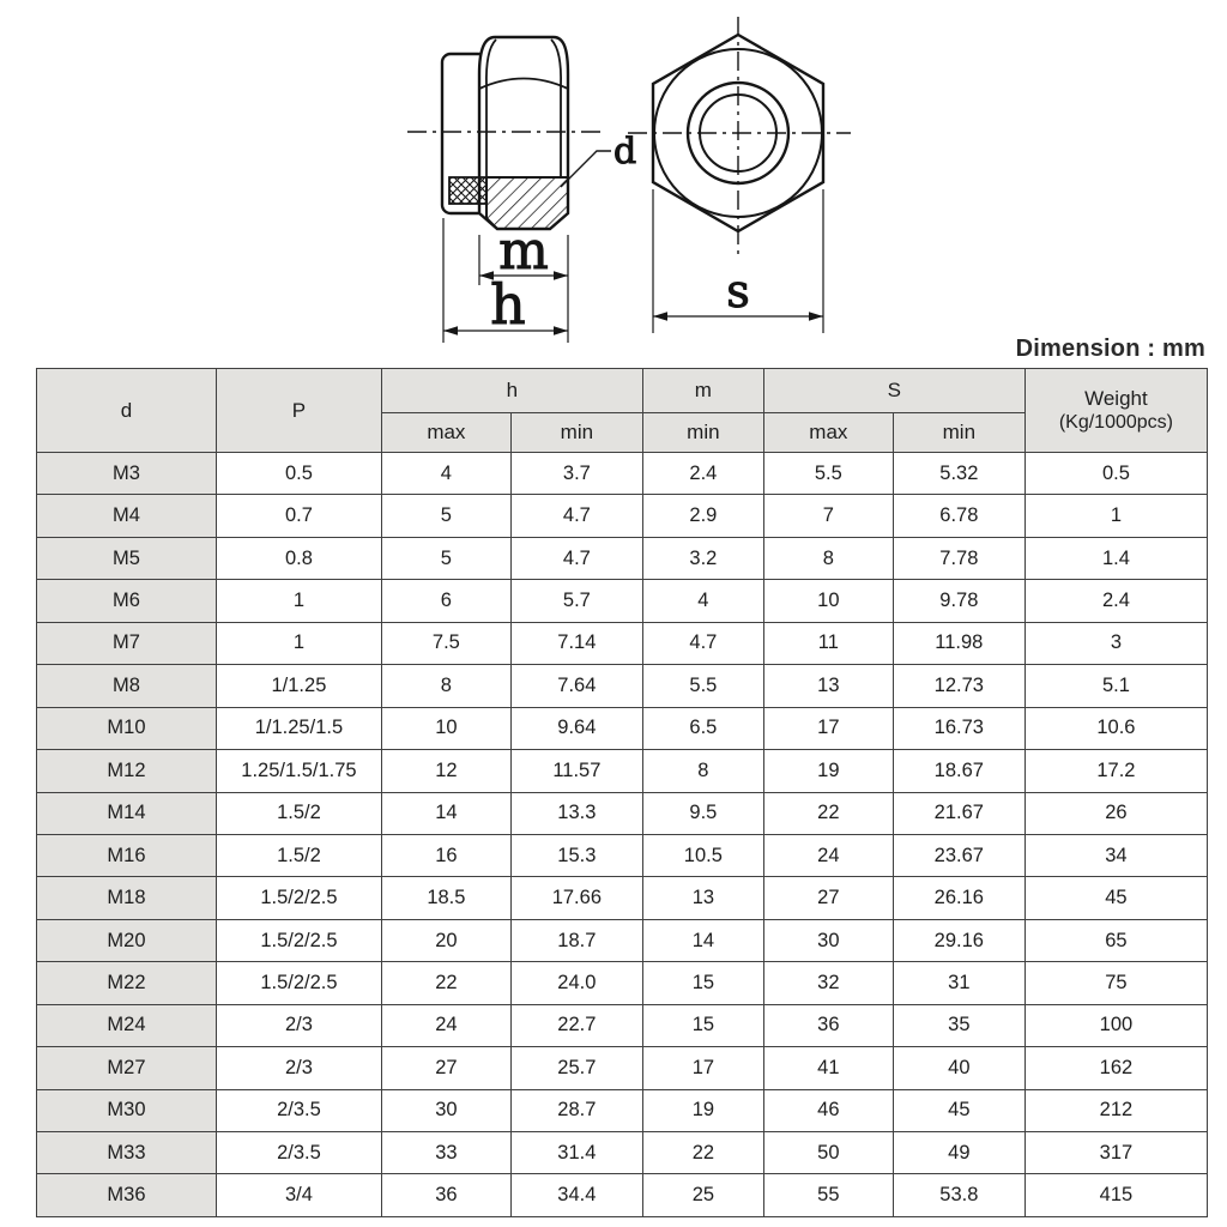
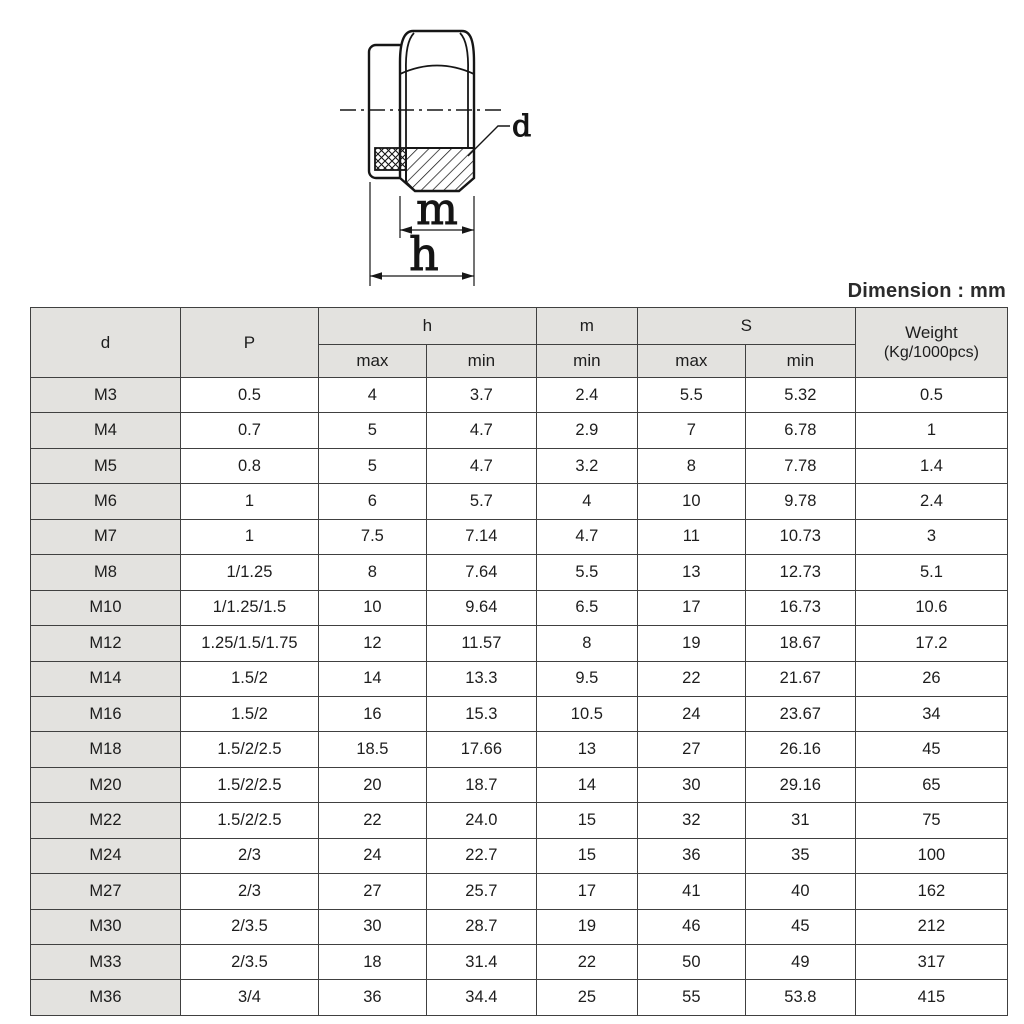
  d
  m
  h
- s
  Dimension : mm
  d	P	h	m	S	Weight (Kg/1000pcs)
  max	min	min	max	min
  M3	0.5	4	3.7	2.4	5.5	5.32	0.5
  M4	0.7	5	4.7	2.9	7	6.78	1
  M5	0.8	5	4.7	3.2	8	7.78	1.4
  M6	1	6	5.7	4	10	9.78	2.4
- M7	1	7.5	7.14	4.7	11	11.98	3
+ M7	1	7.5	7.14	4.7	11	10.73	3
  M8	1/1.25	8	7.64	5.5	13	12.73	5.1
  M10	1/1.25/1.5	10	9.64	6.5	17	16.73	10.6
  M12	1.25/1.5/1.75	12	11.57	8	19	18.67	17.2
  M14	1.5/2	14	13.3	9.5	22	21.67	26
  M16	1.5/2	16	15.3	10.5	24	23.67	34
  M18	1.5/2/2.5	18.5	17.66	13	27	26.16	45
  M20	1.5/2/2.5	20	18.7	14	30	29.16	65
  M22	1.5/2/2.5	22	24.0	15	32	31	75
  M24	2/3	24	22.7	15	36	35	100
  M27	2/3	27	25.7	17	41	40	162
  M30	2/3.5	30	28.7	19	46	45	212
- M33	2/3.5	33	31.4	22	50	49	317
+ M33	2/3.5	18	31.4	22	50	49	317
  M36	3/4	36	34.4	25	55	53.8	415
